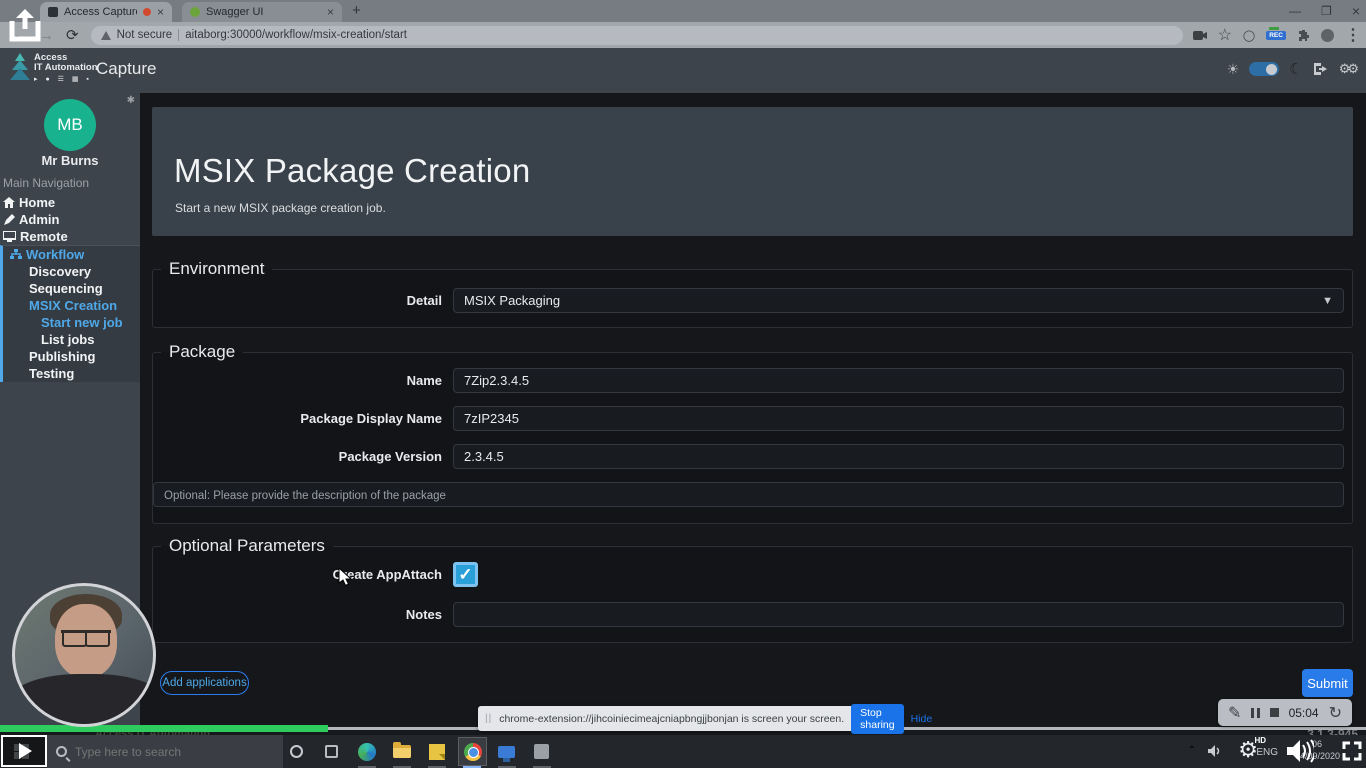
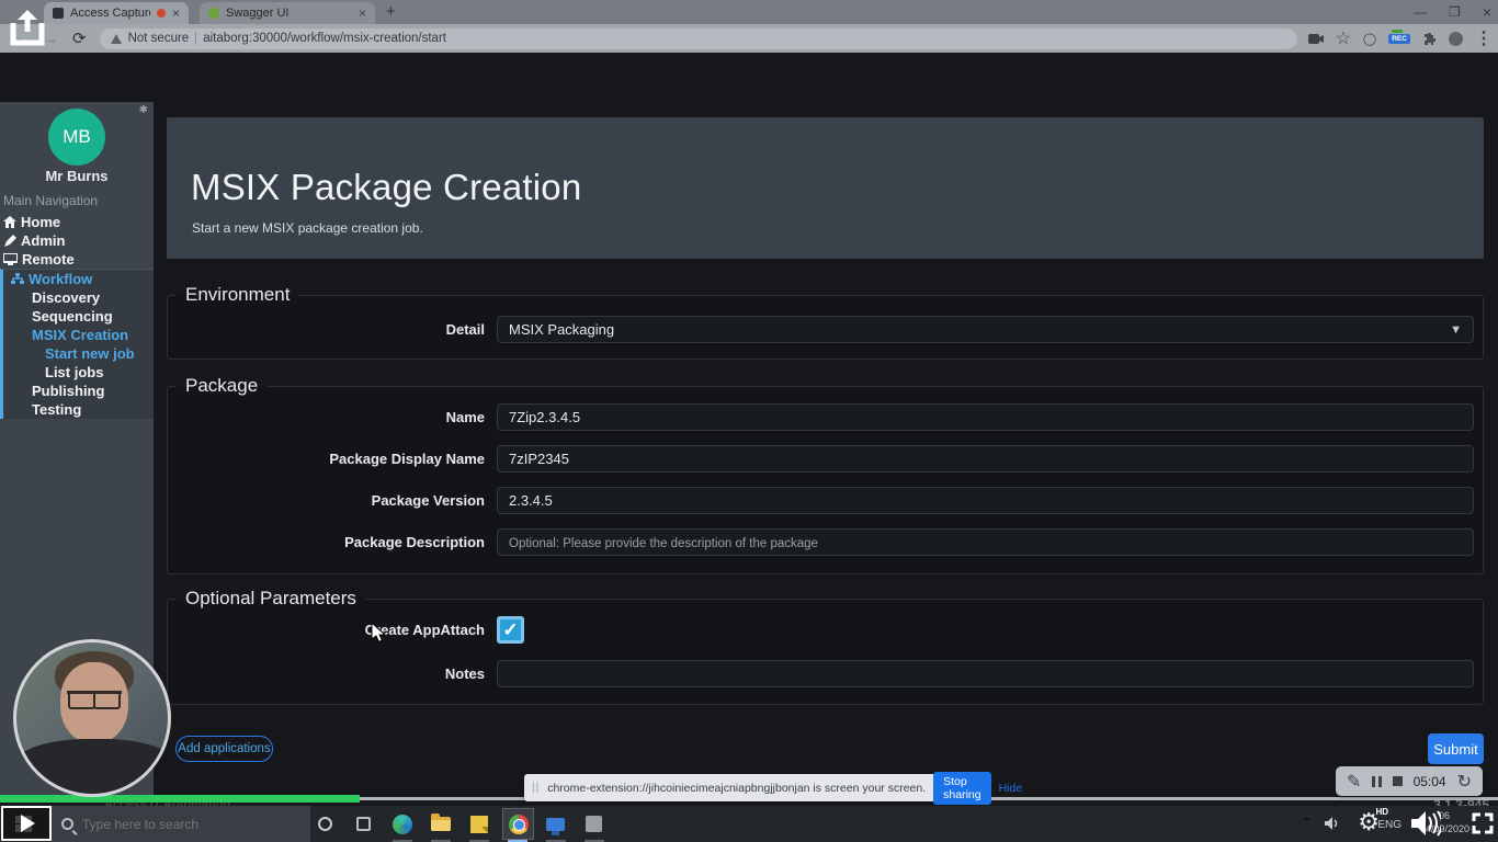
  Access Captur
  ×
  Swagger UI
  ×
  +
  —
  ❐
  ×
  ←
  →
  ⟳
  Not secure
  aitaborg:30000/workflow/msix-creation/start
  ☆
  ◯
  ⋮
- Access
- IT Automation
- Capture
- ☀
- ☾
- ⚙⚙
  ✱
  MB
  Mr Burns
  Main Navigation
  Home
  Admin
  Remote
  Workflow
  Discovery
  Sequencing
  MSIX Creation
  Start new job
  List jobs
  Publishing
  Testing
  MSIX Package Creation
  Start a new MSIX package creation job.
  Environment
  Detail
  MSIX Packaging
  ▼
  Package
  Name
  7Zip2.3.4.5
  Package Display Name
  7zIP2345
  Package Version
  2.3.4.5
+ Package Description
  Optional: Please provide the description of the package
  Optional Parameters
  Ceate AppAttach
  ✓
  Notes
  Add applications
  Submit
  ✎
  05:04
  ↻
  ||
  chrome-extension://jihcoiniecimeajcniapbngjjbonjan is screen your screen.
  Stop sharing
  Hide
  Access IT Automation
  3.1.3-945
  Type here to search
  ⌃
  ⚙
  HD
  ENG
  06
  /9/2020
